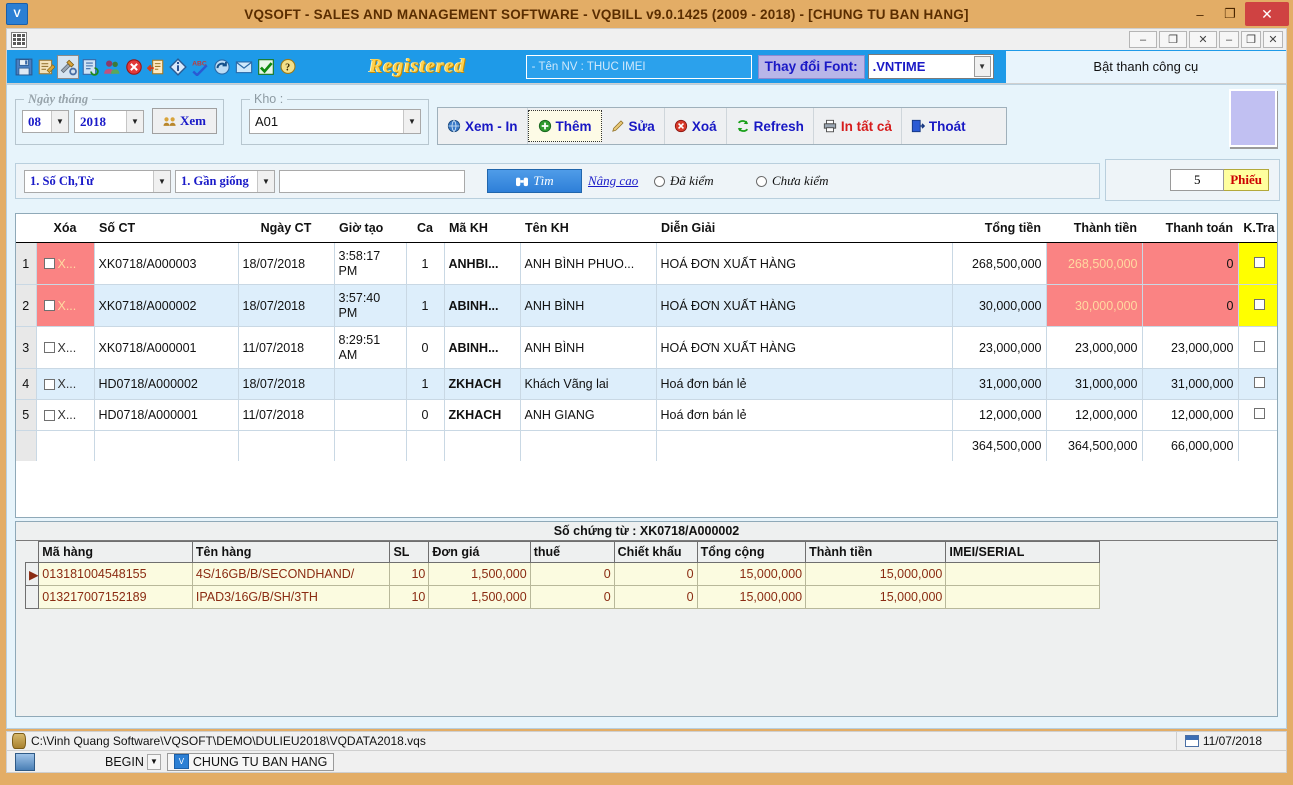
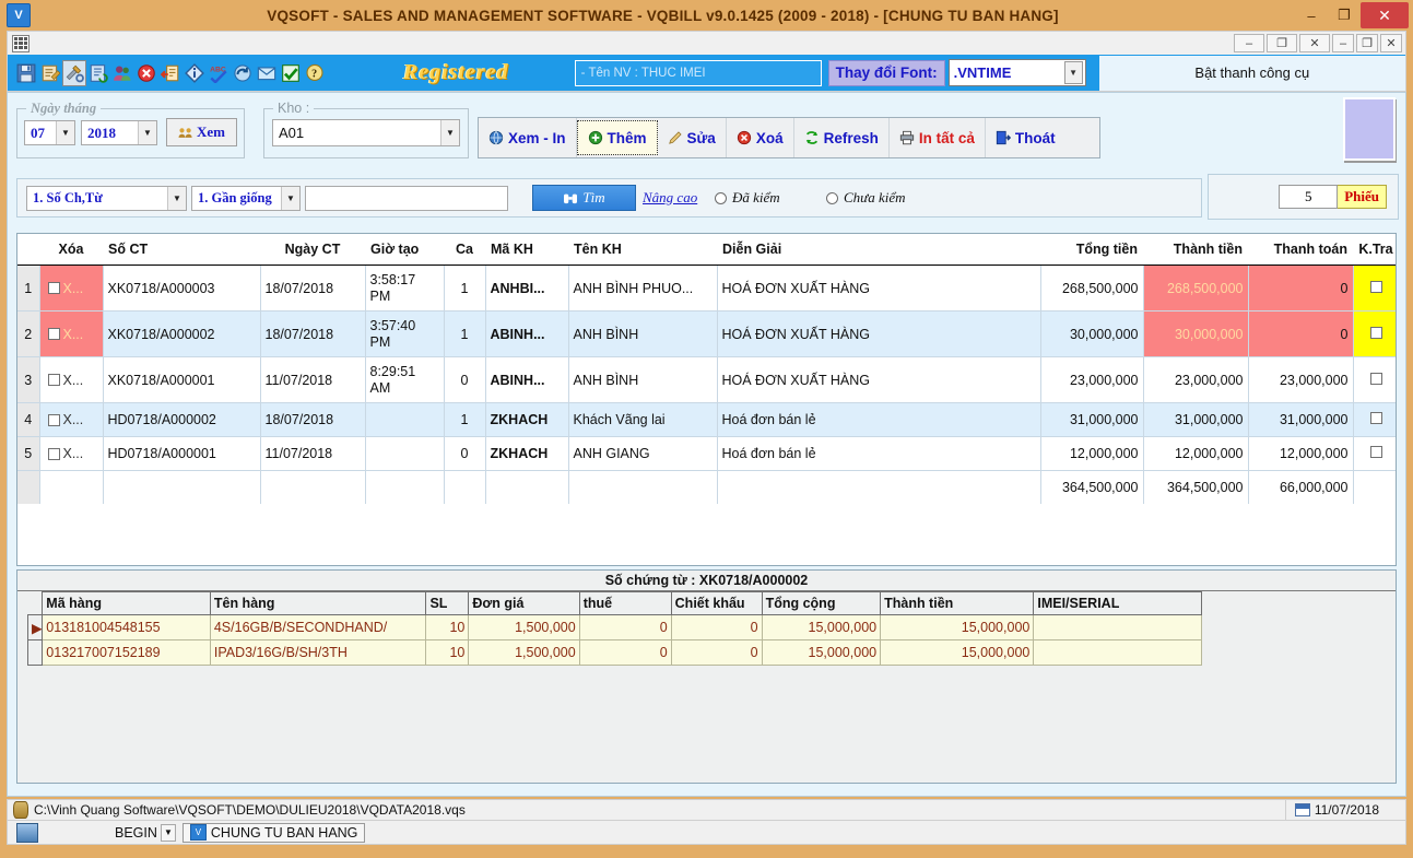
  V
  VQSOFT - SALES AND MANAGEMENT SOFTWARE - VQBILL v9.0.1425 (2009 - 2018) - [CHUNG TU BAN HANG]
  –
  ❐
  ✕
  –
  ❐
  ✕
  –
  ❐
  ✕
  ?
  Registered
  - Tên NV : THUC IMEI
  Thay đổi Font:
  .VNTIME
  ▼
  Bật thanh công cụ
  Ngày tháng
- 08
+ 07
  ▼
  2018
  ▼
  Xem
  Kho :
  A01
  ▼
  Xem - In
  Thêm
  Sửa
  Xoá
  Refresh
  In tất cả
  Thoát
  1. Số Ch,Từ
  ▼
  1. Gần giống
  ▼
  Tìm
  Nâng cao
  Đã kiểm
  Chưa kiểm
  5
  Phiếu
  	Xóa	Số CT	Ngày CT	Giờ tạo	Ca	Mã KH	Tên KH	Diễn Giải	Tổng tiền	Thành tiền	Thanh toán	K.Tra
  1	X...	XK0718/A000003	18/07/2018	3:58:17 PM	1	ANHBI...	ANH BÌNH PHUO...	HOÁ ĐƠN XUẤT HÀNG	268,500,000	268,500,000	0
  2	X...	XK0718/A000002	18/07/2018	3:57:40 PM	1	ABINH...	ANH BÌNH	HOÁ ĐƠN XUẤT HÀNG	30,000,000	30,000,000	0
  3	X...	XK0718/A000001	11/07/2018	8:29:51 AM	0	ABINH...	ANH BÌNH	HOÁ ĐƠN XUẤT HÀNG	23,000,000	23,000,000	23,000,000
  4	X...	HD0718/A000002	18/07/2018		1	ZKHACH	Khách Vãng lai	Hoá đơn bán lẻ	31,000,000	31,000,000	31,000,000
  5	X...	HD0718/A000001	11/07/2018		0	ZKHACH	ANH GIANG	Hoá đơn bán lẻ	12,000,000	12,000,000	12,000,000
  									364,500,000	364,500,000	66,000,000
  Số chứng từ : XK0718/A000002
  	Mã hàng	Tên hàng	SL	Đơn giá	thuế	Chiết khấu	Tổng cộng	Thành tiền	IMEI/SERIAL
  ▶	013181004548155	4S/16GB/B/SECONDHAND/	10	1,500,000	0	0	15,000,000	15,000,000
  	013217007152189	IPAD3/16G/B/SH/3TH	10	1,500,000	0	0	15,000,000	15,000,000
  C:\Vinh Quang Software\VQSOFT\DEMO\DULIEU2018\VQDATA2018.vqs
  11/07/2018
  BEGIN
  ▼
  V
  CHUNG TU BAN HANG
